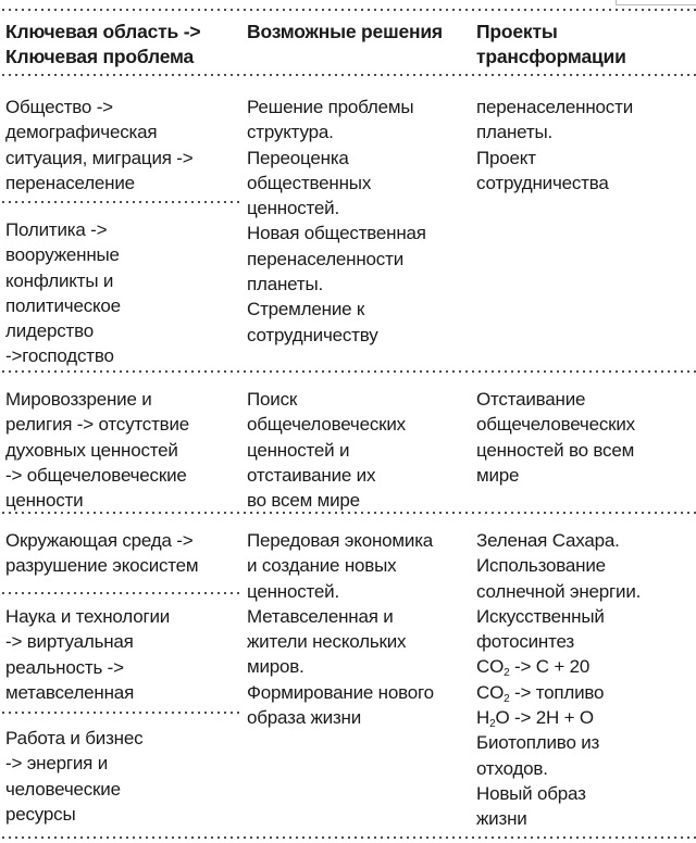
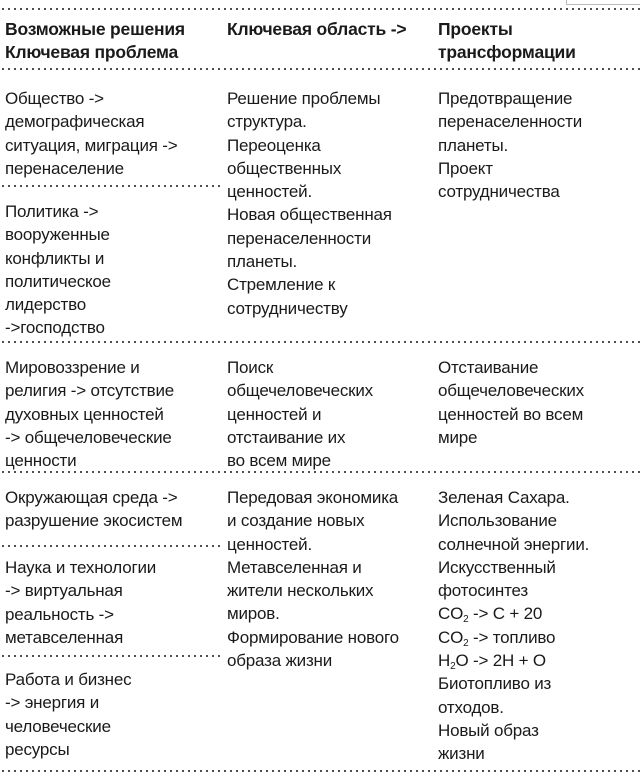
- Ключевая область ->
+ Возможные решения
  Ключевая проблема
- Возможные решения
+ Ключевая область ->
  Проекты
  трансформации
  Общество ->
  демографическая
  ситуация, миграция ->
  перенаселение
  Политика ->
  вооруженные
  конфликты и
  политическое
  лидерство
  ->господство
  Решение проблемы
  структура.
  Переоценка
  общественных
  ценностей.
  Новая общественная
  перенаселенности
  планеты.
  Стремление к
  сотрудничеству
+ Предотвращение
  перенаселенности
  планеты.
  Проект
  сотрудничества
  Мировоззрение и
  религия -> отсутствие
  духовных ценностей
  -> общечеловеческие
  ценности
  Поиск
  общечеловеческих
  ценностей и
  отстаивание их
  во всем мире
  Отстаивание
  общечеловеческих
  ценностей во всем
  мире
  Окружающая среда ->
  разрушение экосистем
  Наука и технологии
  -> виртуальная
  реальность ->
  метавселенная
  Работа и бизнес
  -> энергия и
  человеческие
  ресурсы
  Передовая экономика
  и создание новых
  ценностей.
  Метавселенная и
  жители нескольких
  миров.
  Формирование нового
  образа жизни
  Зеленая Сахара.
  Использование
  солнечной энергии.
  Искусственный
  фотосинтез
  CO2 -> C + 20
  CO2 -> топливо
  H2O -> 2H + O
  Биотопливо из
  отходов.
  Новый образ
  жизни
